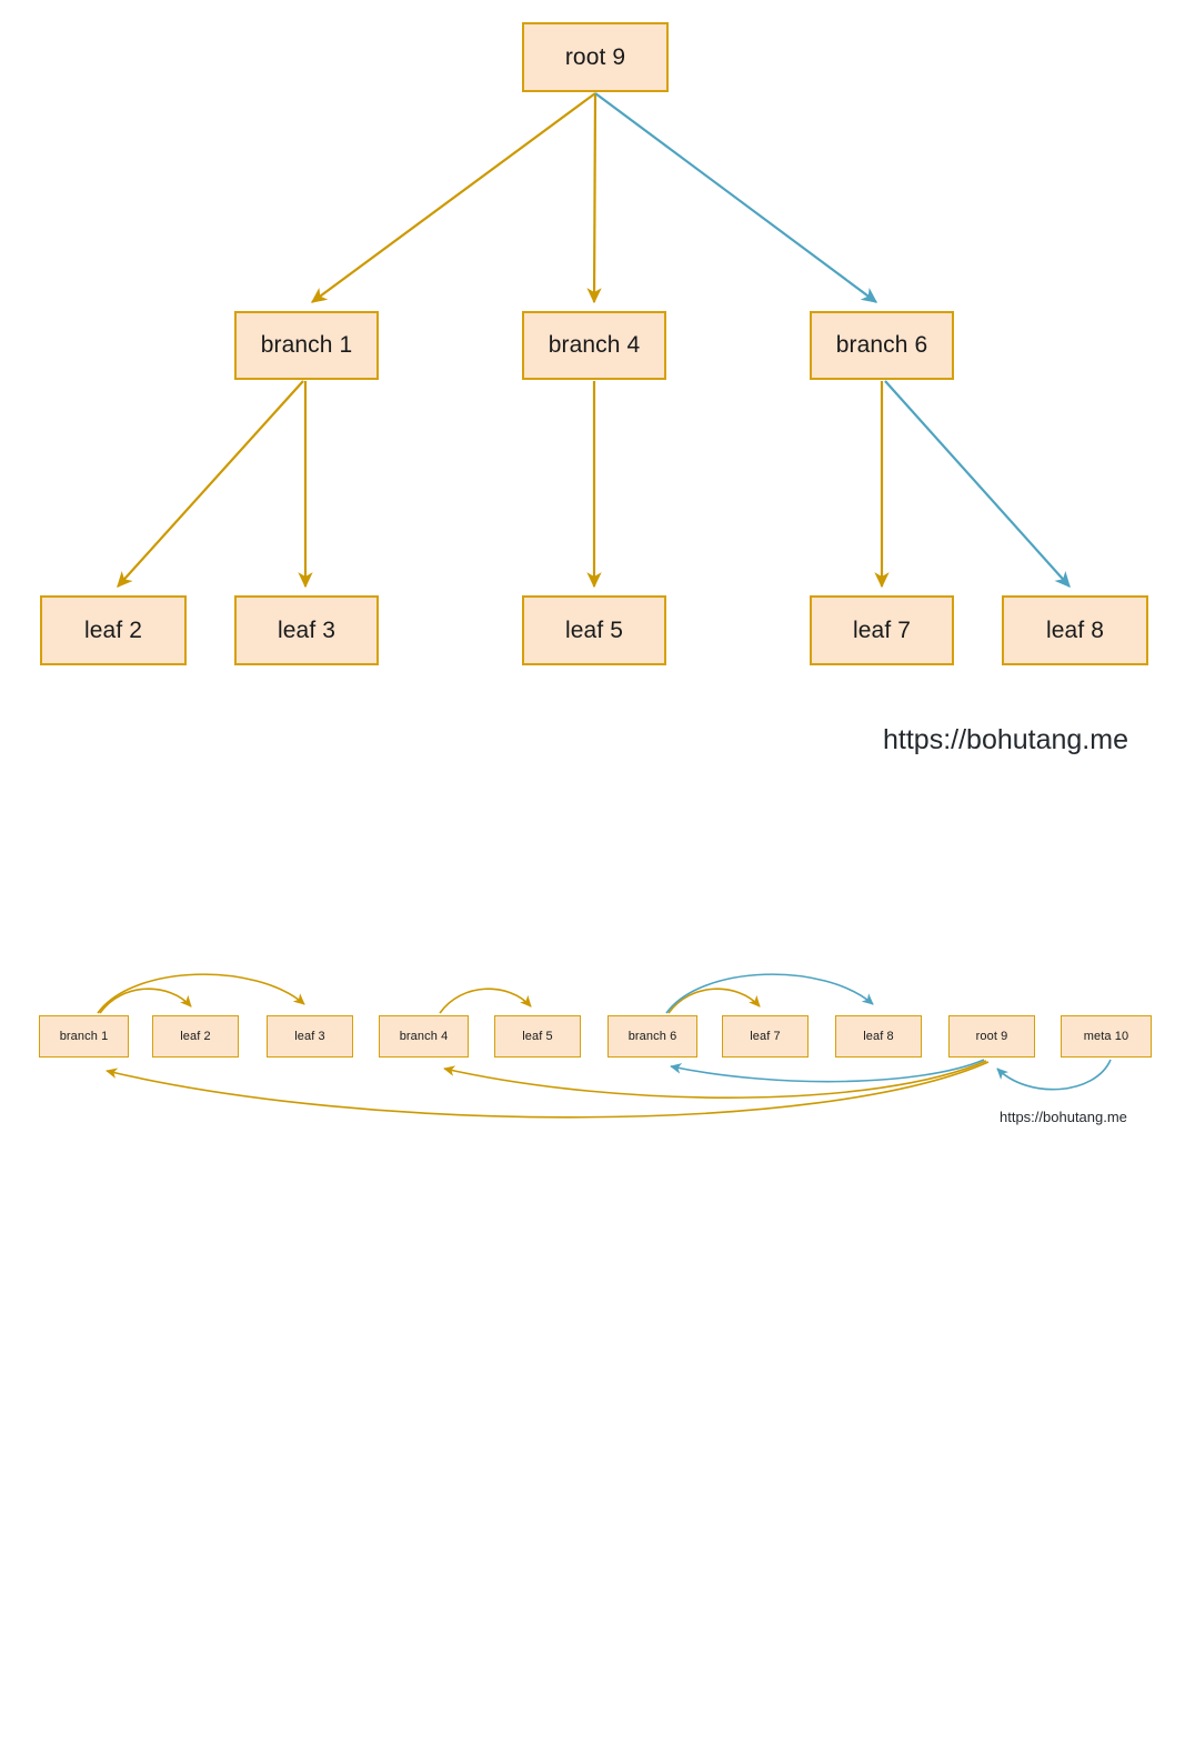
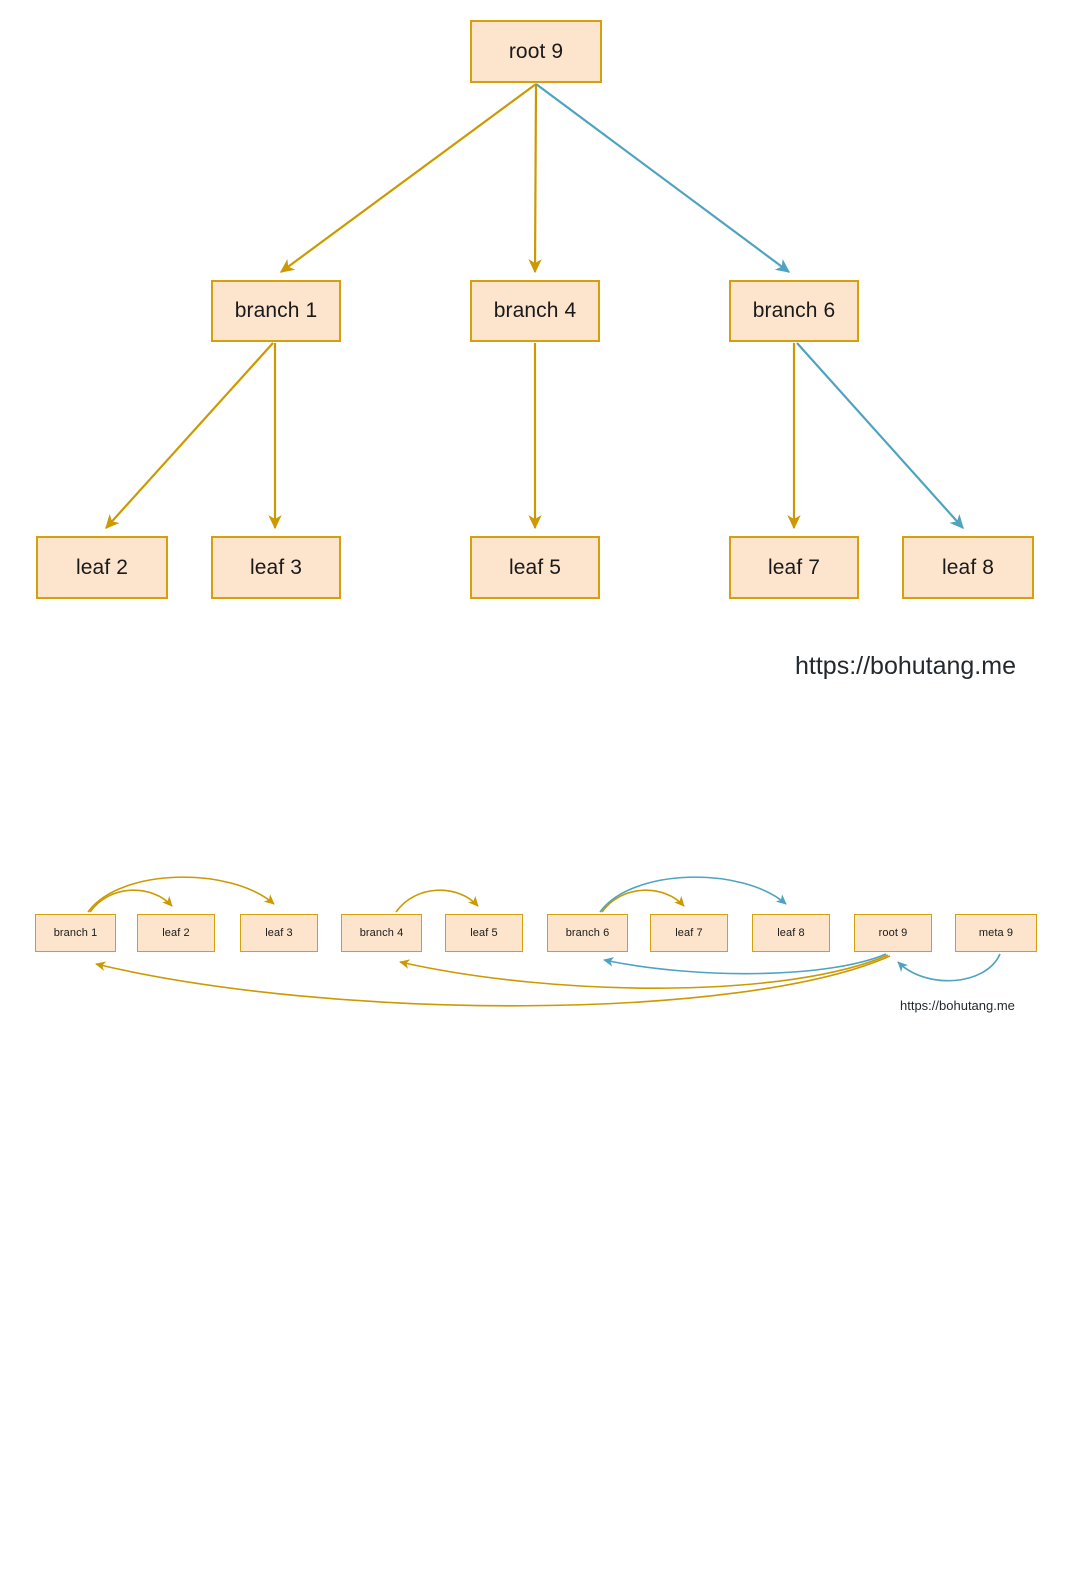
  root 9
  branch 1
  branch 4
  branch 6
  leaf 2
  leaf 3
  leaf 5
  leaf 7
  leaf 8
  branch 1
  leaf 2
  leaf 3
  branch 4
  leaf 5
  branch 6
  leaf 7
  leaf 8
  root 9
- meta 10
+ meta 9
  https://bohutang.me
  https://bohutang.me
